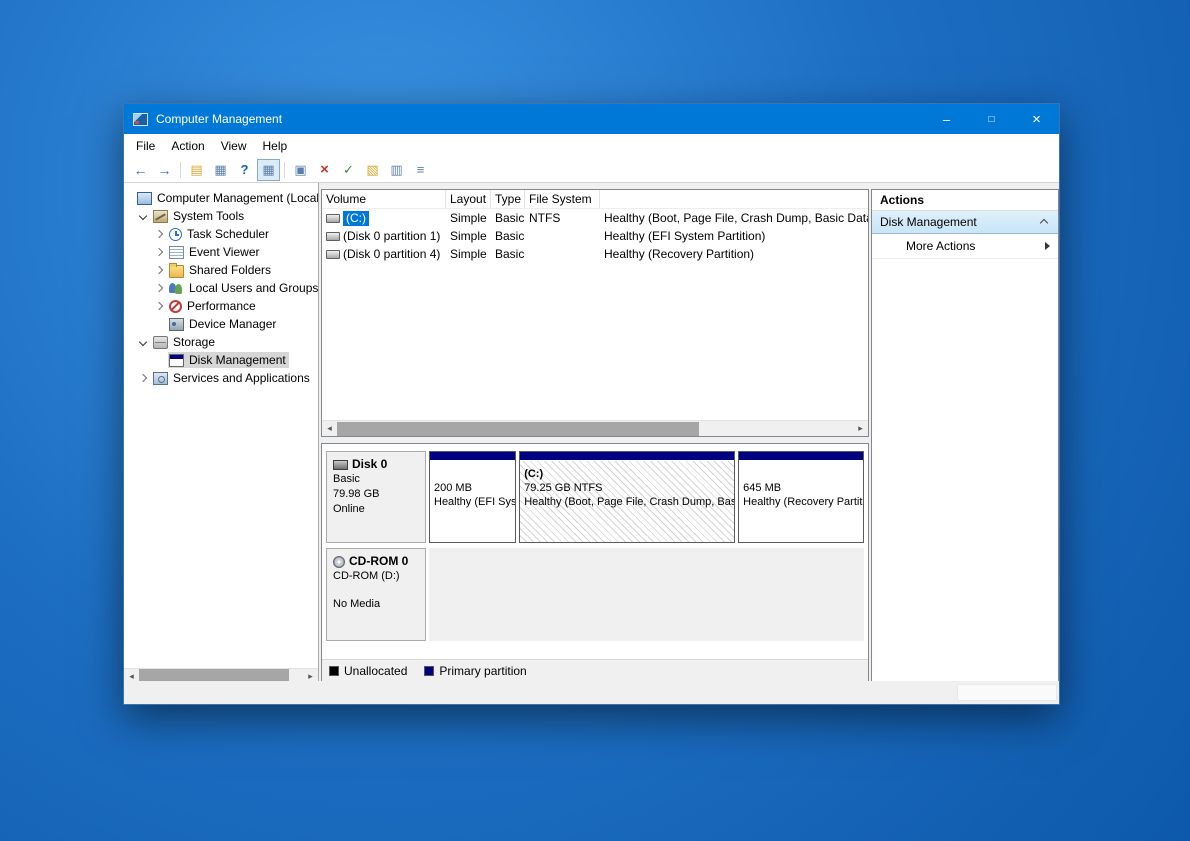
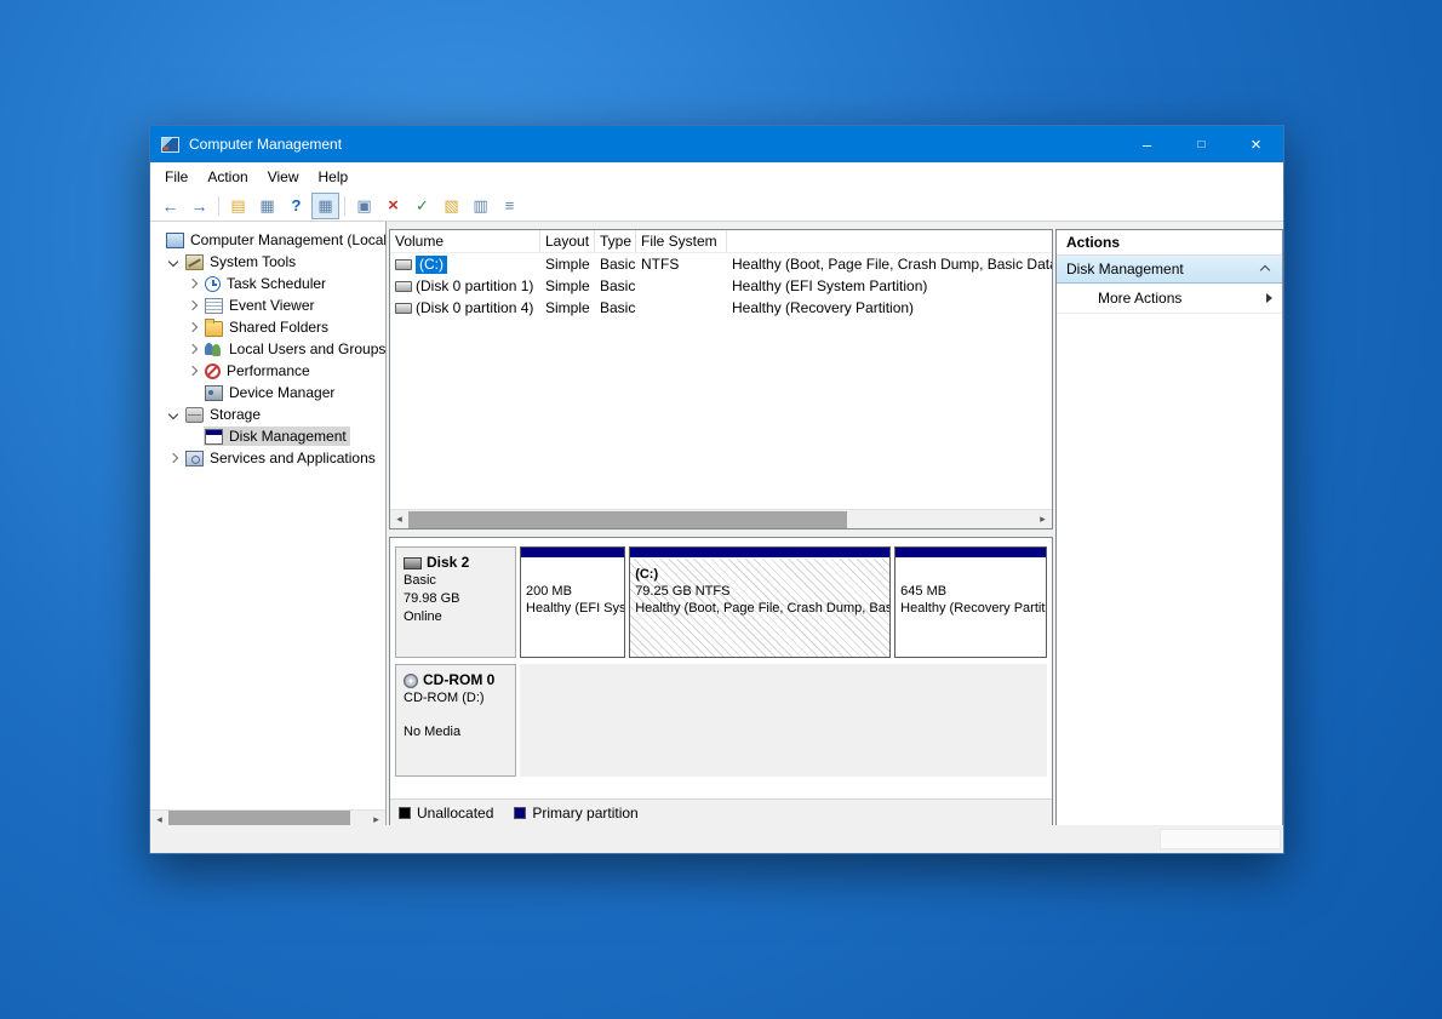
  Computer Management
  –
  □
  ×
  File
  Action
  View
  Help
  ←
  →
  ▤
  ▦
  ?
  ▦
  ▣
  ×
  ✓
  ▧
  ▥
  ≡
  Computer Management (Local
  System Tools
  Task Scheduler
  Event Viewer
  Shared Folders
  Local Users and Groups
  Performance
  Device Manager
  Storage
  Disk Management
  Services and Applications
  ◂
  ▸
  Volume
  Layout
  Type
  File System
  (C:)
  Simple
  Basic
  NTFS
  Healthy (Boot, Page File, Crash Dump, Basic Dat
  (Disk 0 partition 1)
  Simple
  Basic
  Healthy (EFI System Partition)
  (Disk 0 partition 4)
  Simple
  Basic
  Healthy (Recovery Partition)
  ◂
  ▸
- Disk 0
+ Disk 2
  Basic
  79.98 GB
  Online
  200 MB
  (C:)
  79.25 GB NTFS
  645 MB
  Healthy (Recovery Partit
  CD-ROM 0
  CD-ROM (D:)
  No Media
  Unallocated
  Primary partition
  Actions
  Disk Management
  More Actions
